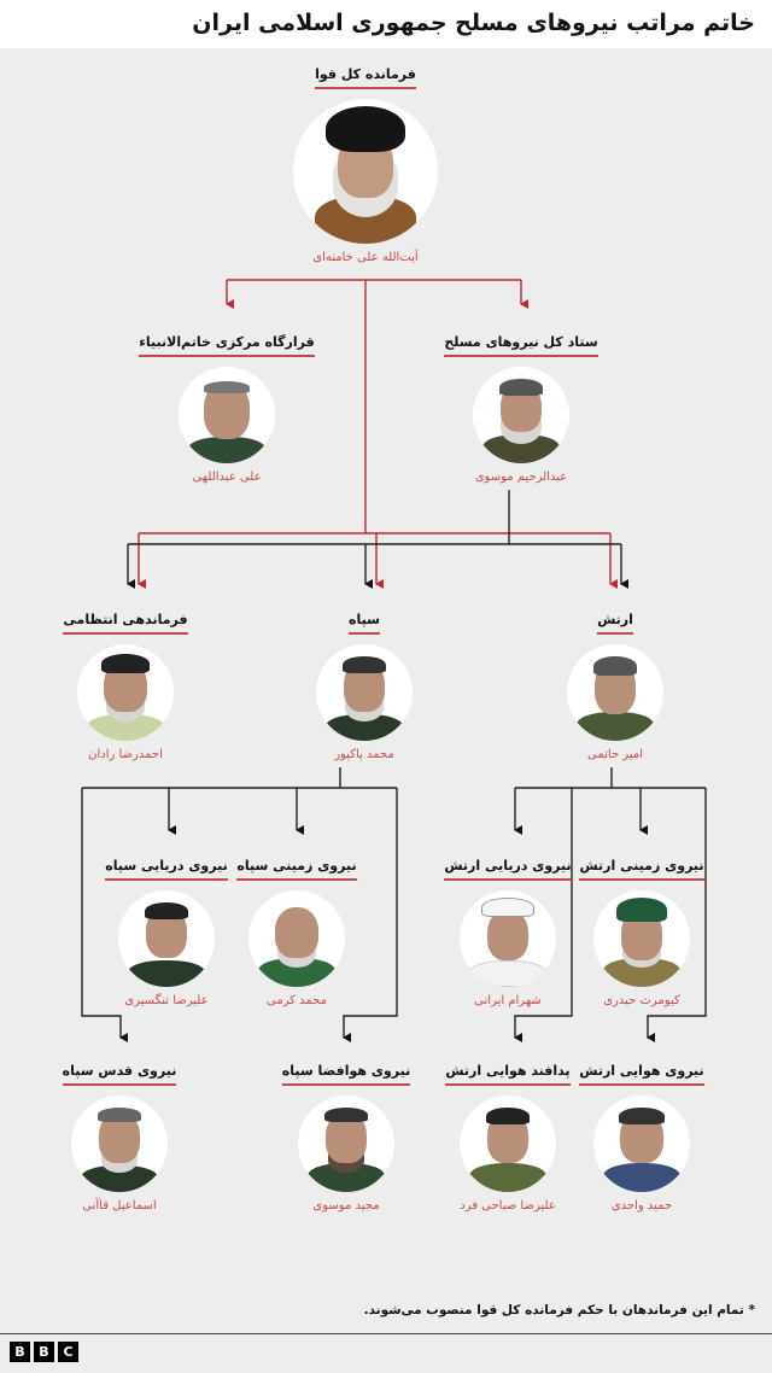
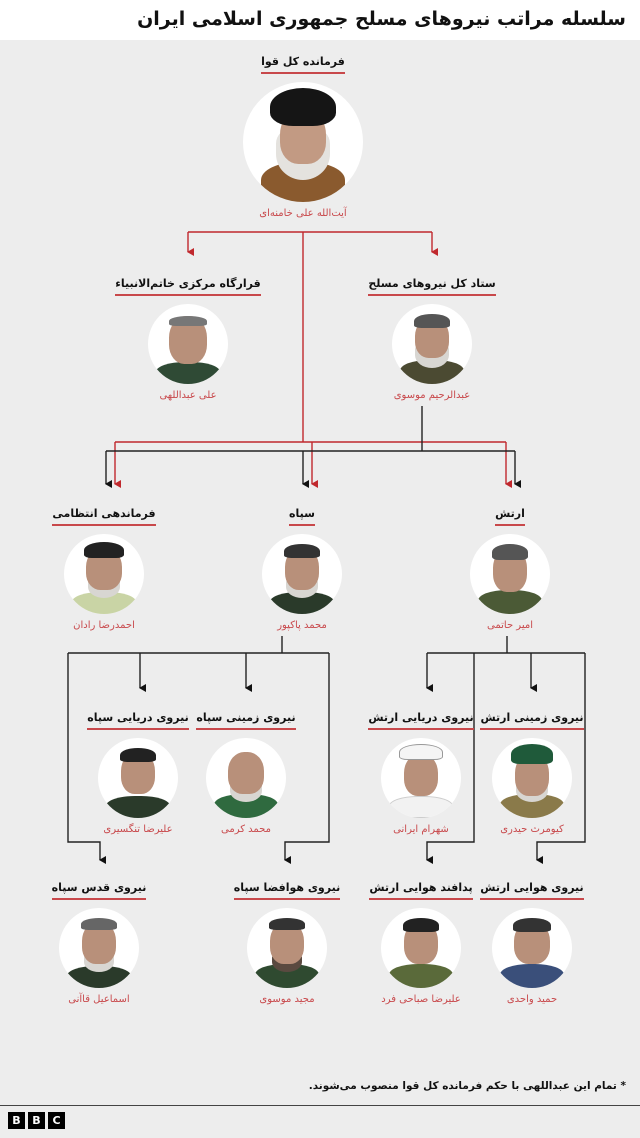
- خاتم مراتب نیروهای مسلح جمهوری اسلامی ایران
+ سلسله مراتب نیروهای مسلح جمهوری اسلامی ایران
  فرمانده کل قوا
  آیت‌الله علی خامنه‌ای
  ستاد کل نیروهای مسلح
  عبدالرحیم موسوی
  قرارگاه مرکزی خاتم‌الانبیاء
  علی عبداللهی
  ارتش
  امیر حاتمی
  سپاه
  محمد پاکپور
  فرماندهی انتظامی
  احمدرضا رادان
  نیروی زمینی ارتش
  کیومرث حیدری
  نیروی دریایی ارتش
  شهرام ایرانی
  نیروی زمینی سپاه
  محمد کرمی
  نیروی دریایی سپاه
  علیرضا تنگسیری
  نیروی هوایی ارتش
  حمید واحدی
  پدافند هوایی ارتش
  علیرضا صباحی فرد
  نیروی هوافضا سپاه
  مجید موسوی
  نیروی قدس سپاه
  اسماعیل قاآنی
- * تمام این فرماندهان با حکم فرمانده کل قوا منصوب می‌شوند.
+ * تمام این عبداللهی با حکم فرمانده کل قوا منصوب می‌شوند.
  B
  B
  C
